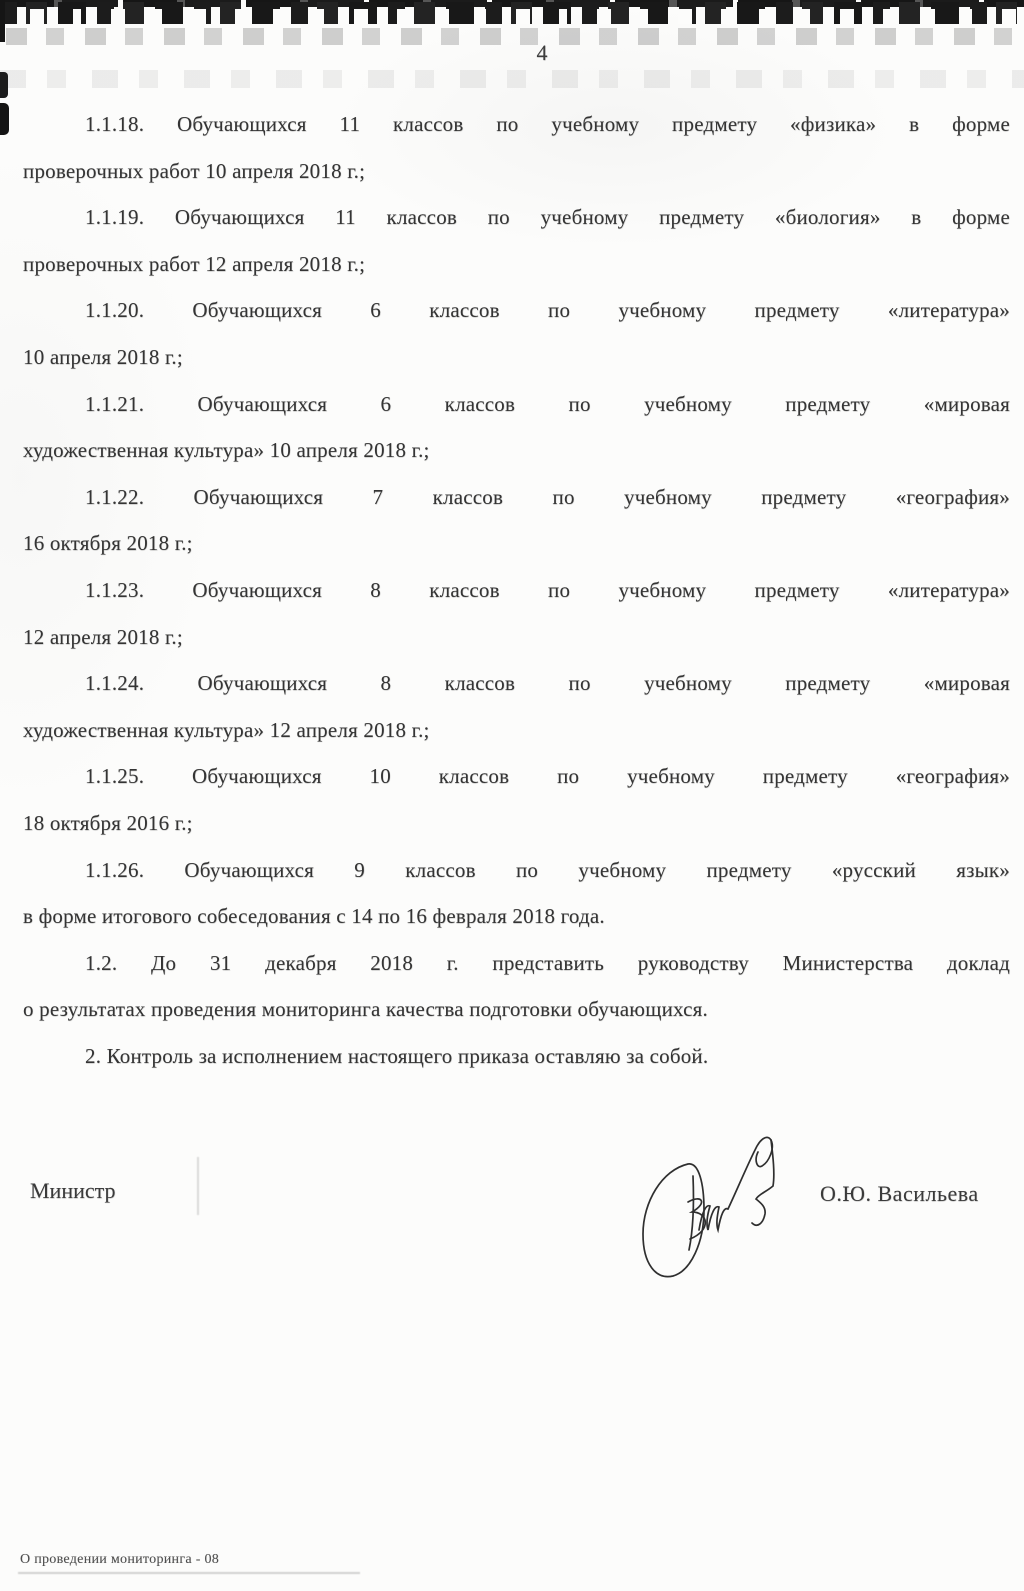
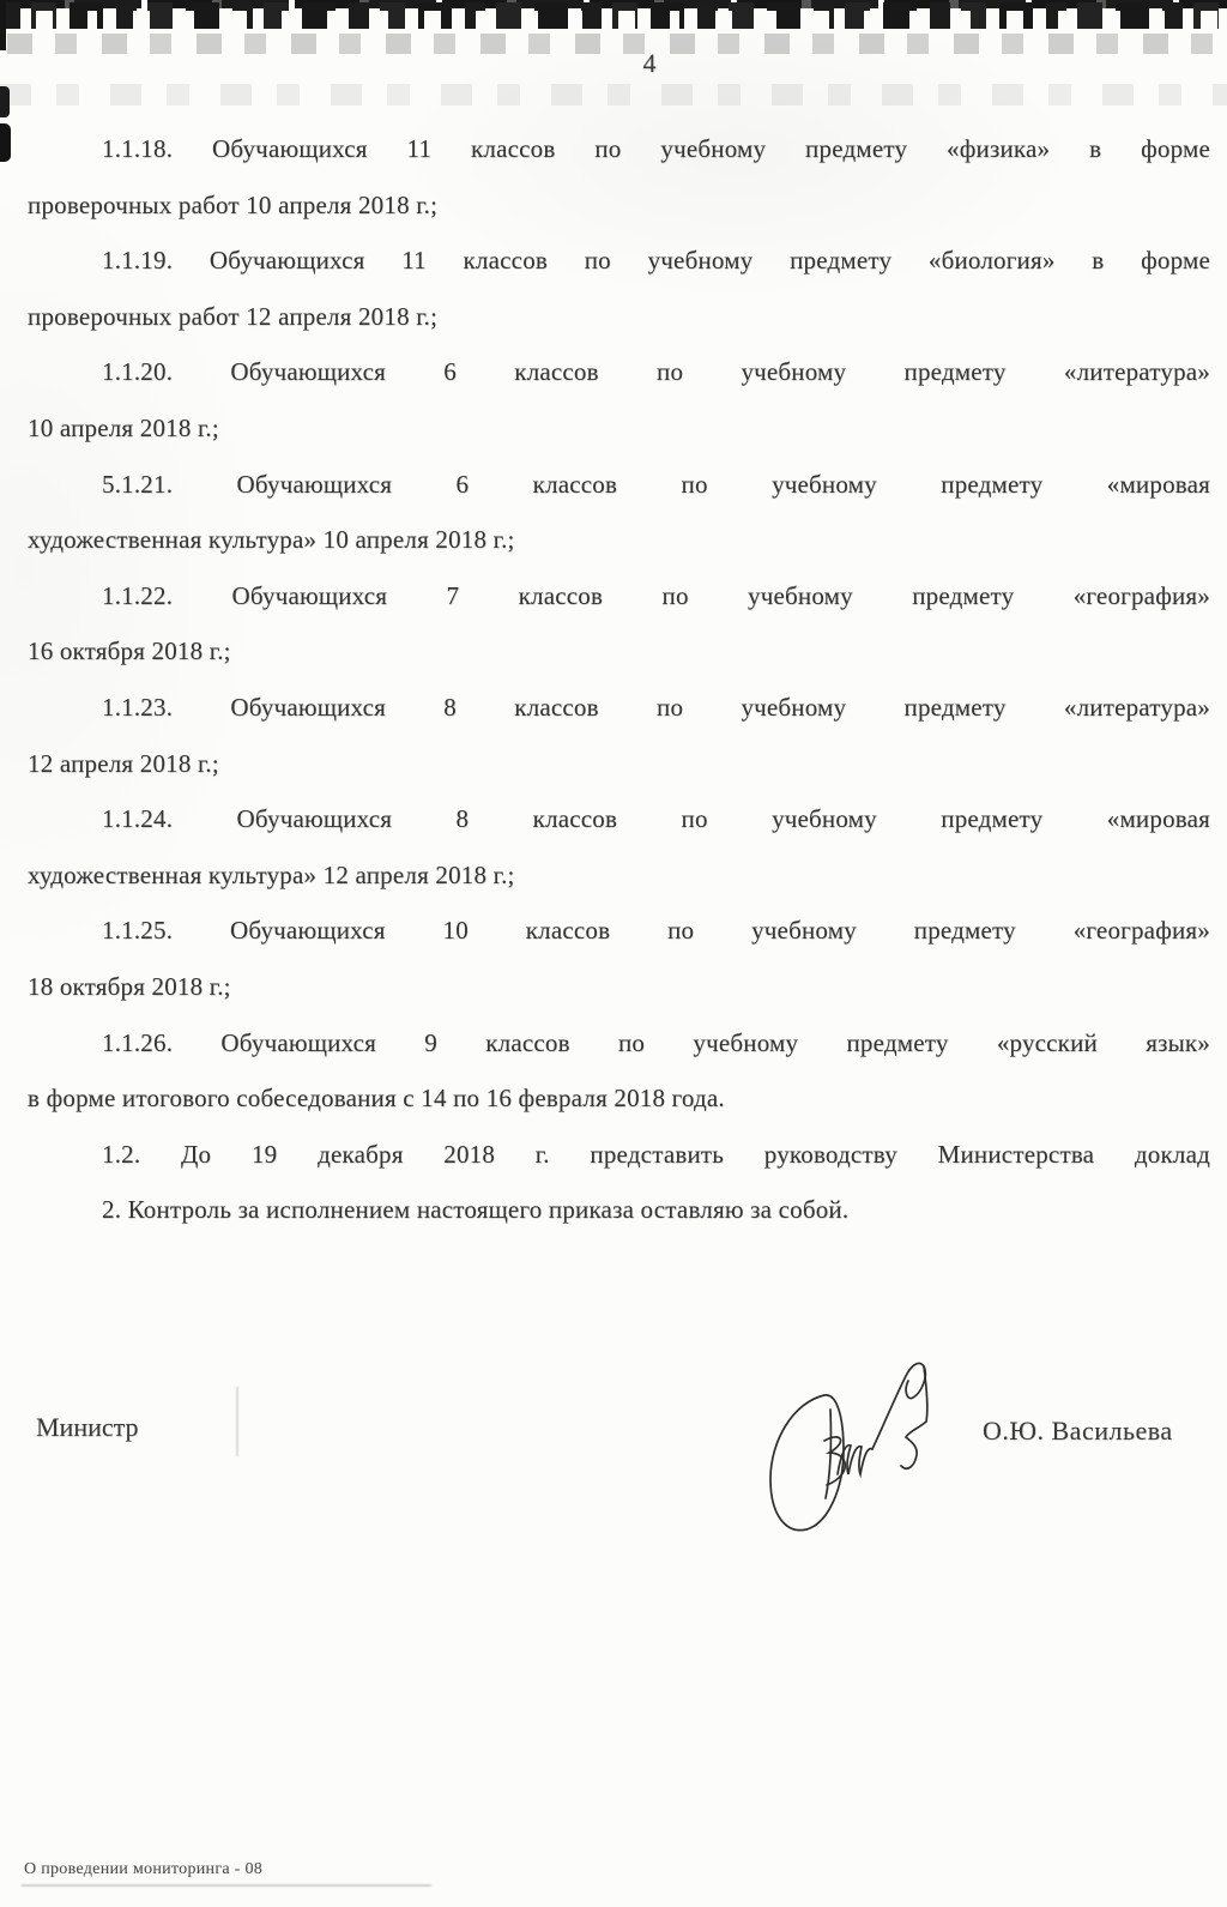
  4
  1.1.18. Обучающихся 11 классов по учебному предмету «физика» в форме
  проверочных работ 10 апреля 2018 г.;
  1.1.19. Обучающихся 11 классов по учебному предмету «биология» в форме
  проверочных работ 12 апреля 2018 г.;
  1.1.20. Обучающихся 6 классов по учебному предмету «литература»
  10 апреля 2018 г.;
- 1.1.21. Обучающихся 6 классов по учебному предмету «мировая
+ 5.1.21. Обучающихся 6 классов по учебному предмету «мировая
  художественная культура» 10 апреля 2018 г.;
  1.1.22. Обучающихся 7 классов по учебному предмету «география»
  16 октября 2018 г.;
  1.1.23. Обучающихся 8 классов по учебному предмету «литература»
  12 апреля 2018 г.;
  1.1.24. Обучающихся 8 классов по учебному предмету «мировая
  художественная культура» 12 апреля 2018 г.;
  1.1.25. Обучающихся 10 классов по учебному предмету «география»
- 18 октября 2016 г.;
+ 18 октября 2018 г.;
  1.1.26. Обучающихся 9 классов по учебному предмету «русский язык»
  в форме итогового собеседования с 14 по 16 февраля 2018 года.
- 1.2. До 31 декабря 2018 г. представить руководству Министерства доклад
+ 1.2. До 19 декабря 2018 г. представить руководству Министерства доклад
- о результатах проведения мониторинга качества подготовки обучающихся.
  2. Контроль за исполнением настоящего приказа оставляю за собой.
  Министр
  О.Ю. Васильева
  О проведении мониторинга - 08
